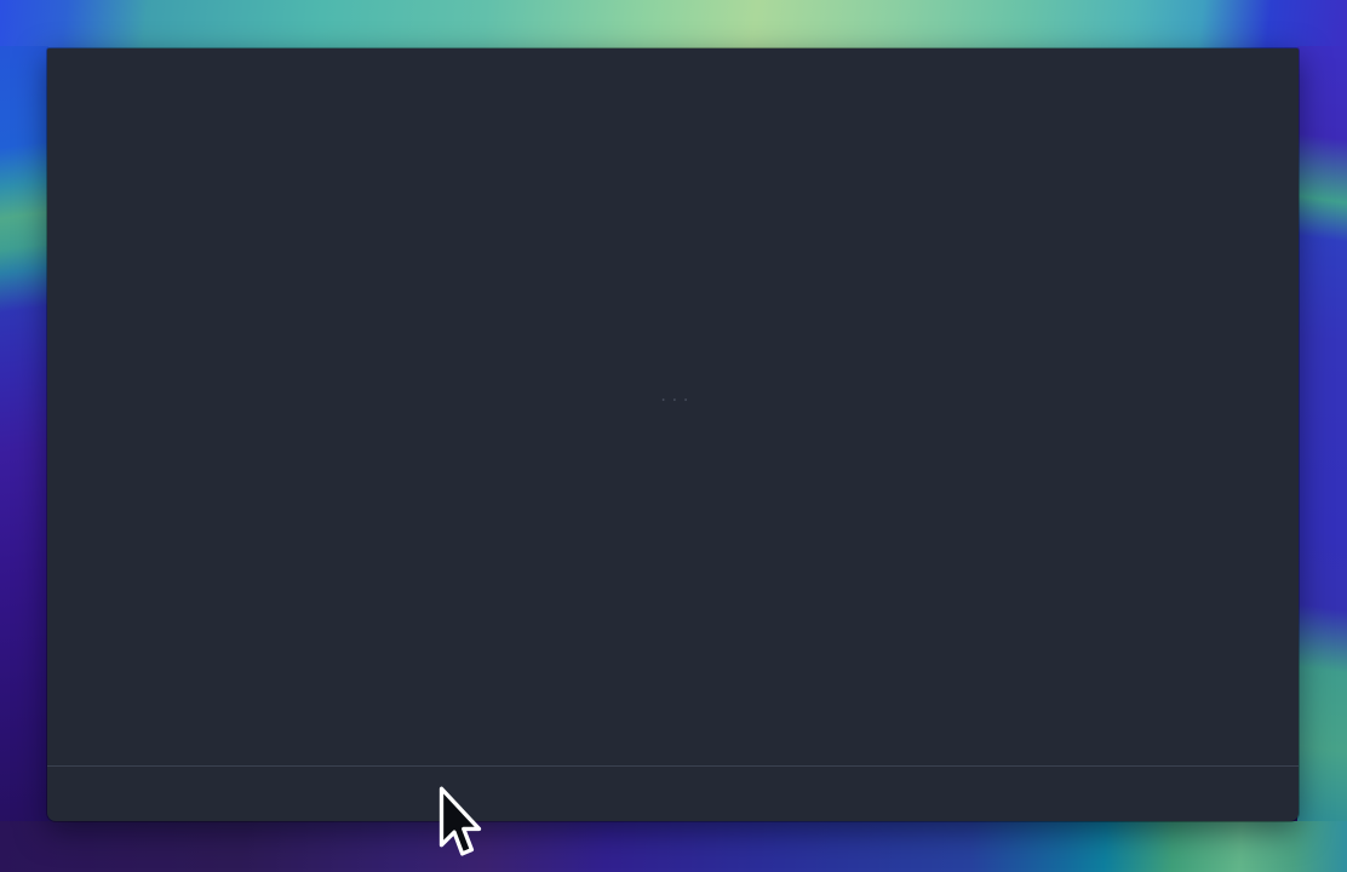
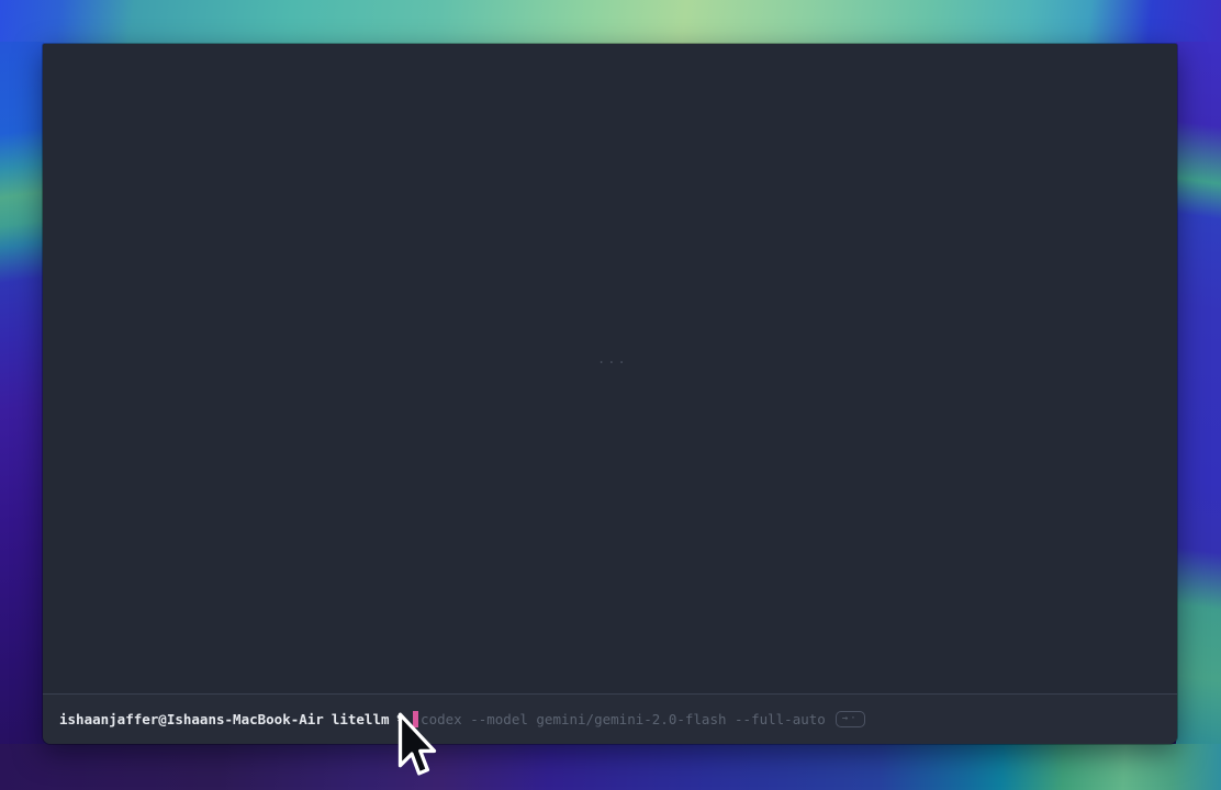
  ...
+ ishaanjaffer@Ishaans-MacBook-Air
+ litellm
+ codex --model gemini/gemini-2.0-flash --full-auto
+ →·
